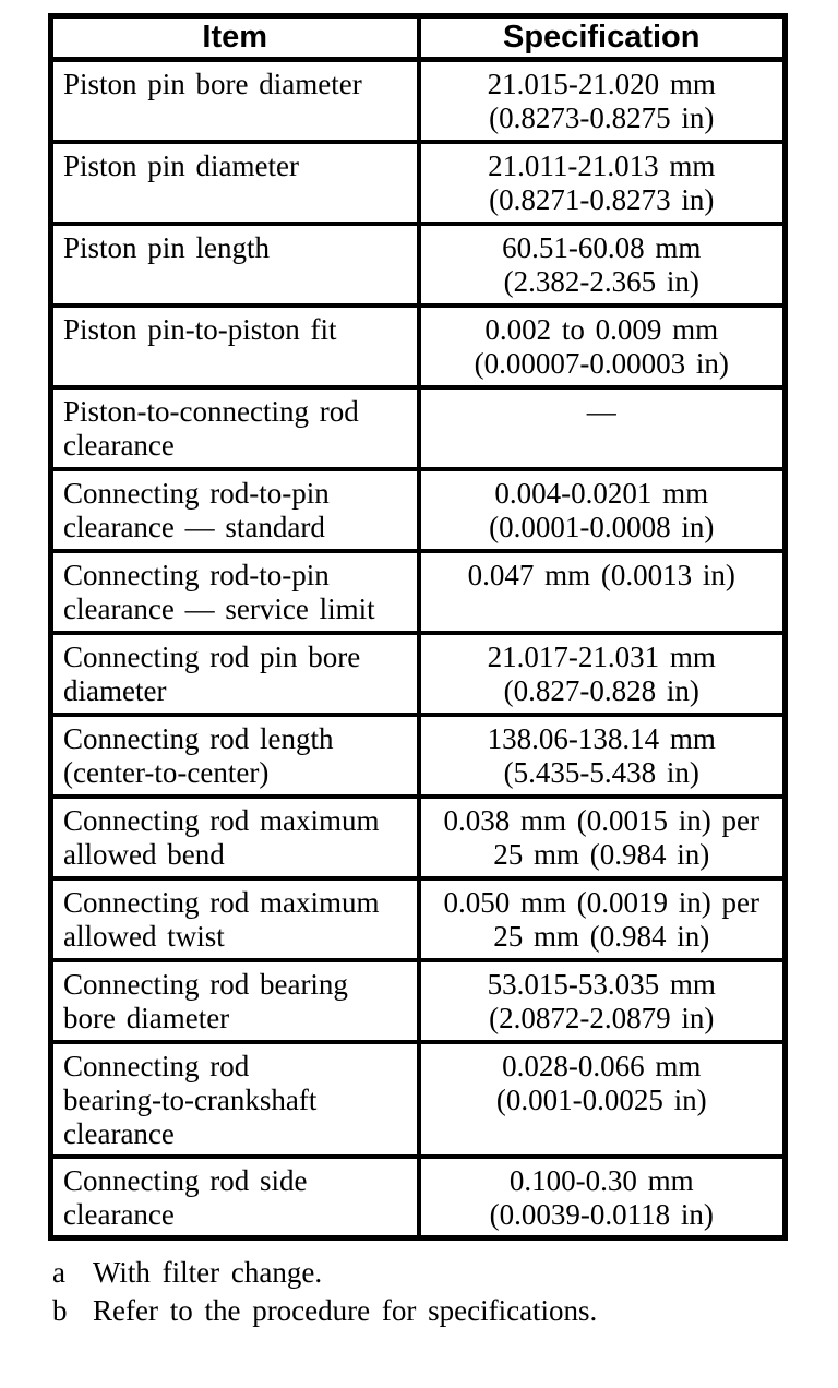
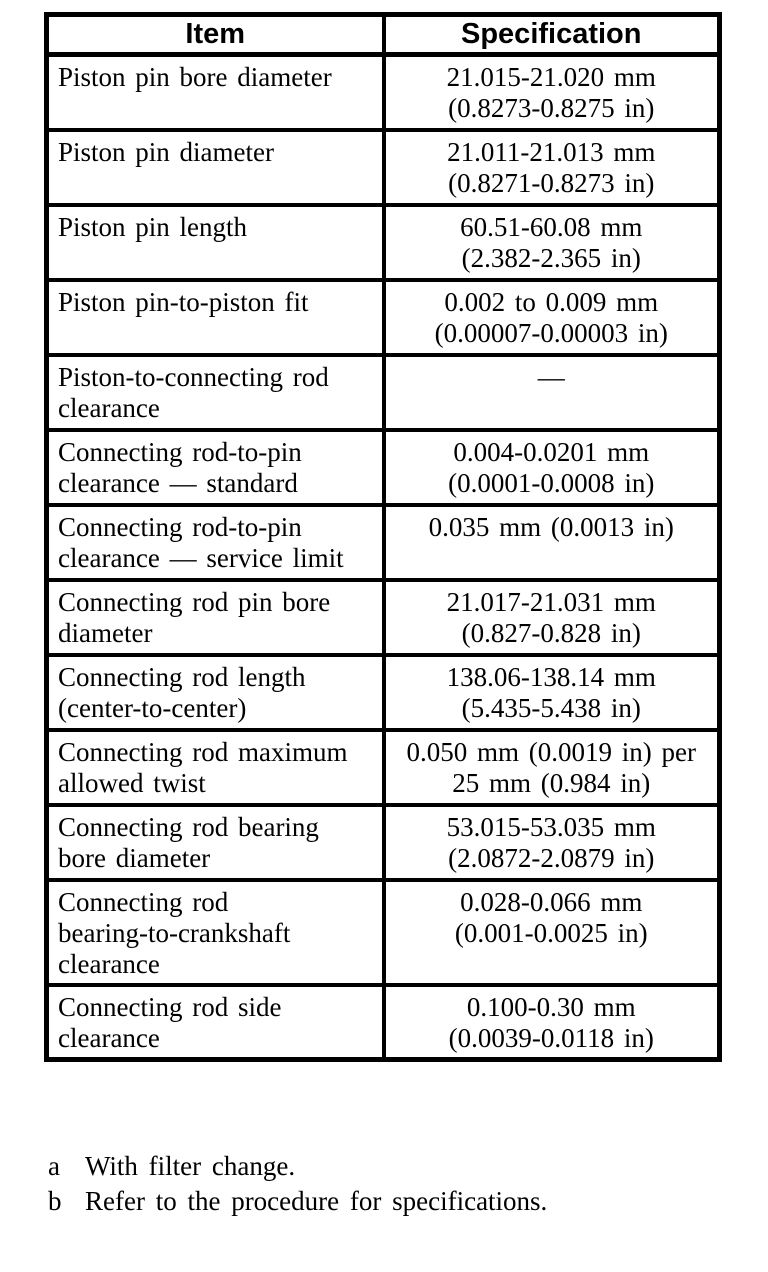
  Item	Specification
  Piston pin bore diameter	21.015-21.020 mm (0.8273-0.8275 in)
  Piston pin diameter	21.011-21.013 mm (0.8271-0.8273 in)
  Piston pin length	60.51-60.08 mm (2.382-2.365 in)
  Piston pin-to-piston fit	0.002 to 0.009 mm (0.00007-0.00003 in)
  Piston-to-connecting rod clearance	—
  Connecting rod-to-pin clearance — standard	0.004-0.0201 mm (0.0001-0.0008 in)
- Connecting rod-to-pin clearance — service limit	0.047 mm (0.0013 in)
+ Connecting rod-to-pin clearance — service limit	0.035 mm (0.0013 in)
  Connecting rod pin bore diameter	21.017-21.031 mm (0.827-0.828 in)
  Connecting rod length (center-to-center)	138.06-138.14 mm (5.435-5.438 in)
- Connecting rod maximum allowed bend	0.038 mm (0.0015 in) per 25 mm (0.984 in)
  Connecting rod maximum allowed twist	0.050 mm (0.0019 in) per 25 mm (0.984 in)
  Connecting rod bearing bore diameter	53.015-53.035 mm (2.0872-2.0879 in)
  Connecting rod bearing-to-crankshaft clearance	0.028-0.066 mm (0.001-0.0025 in)
  Connecting rod side clearance	0.100-0.30 mm (0.0039-0.0118 in)
  a
  With filter change.
  b
  Refer to the procedure for specifications.
